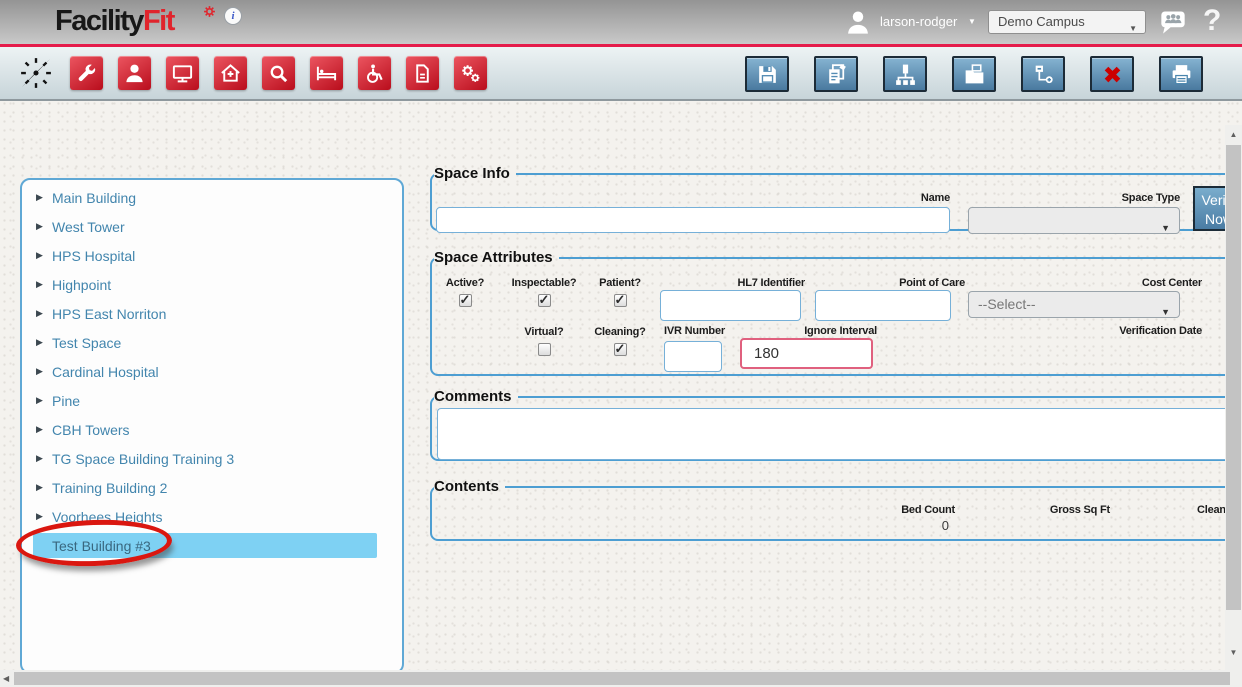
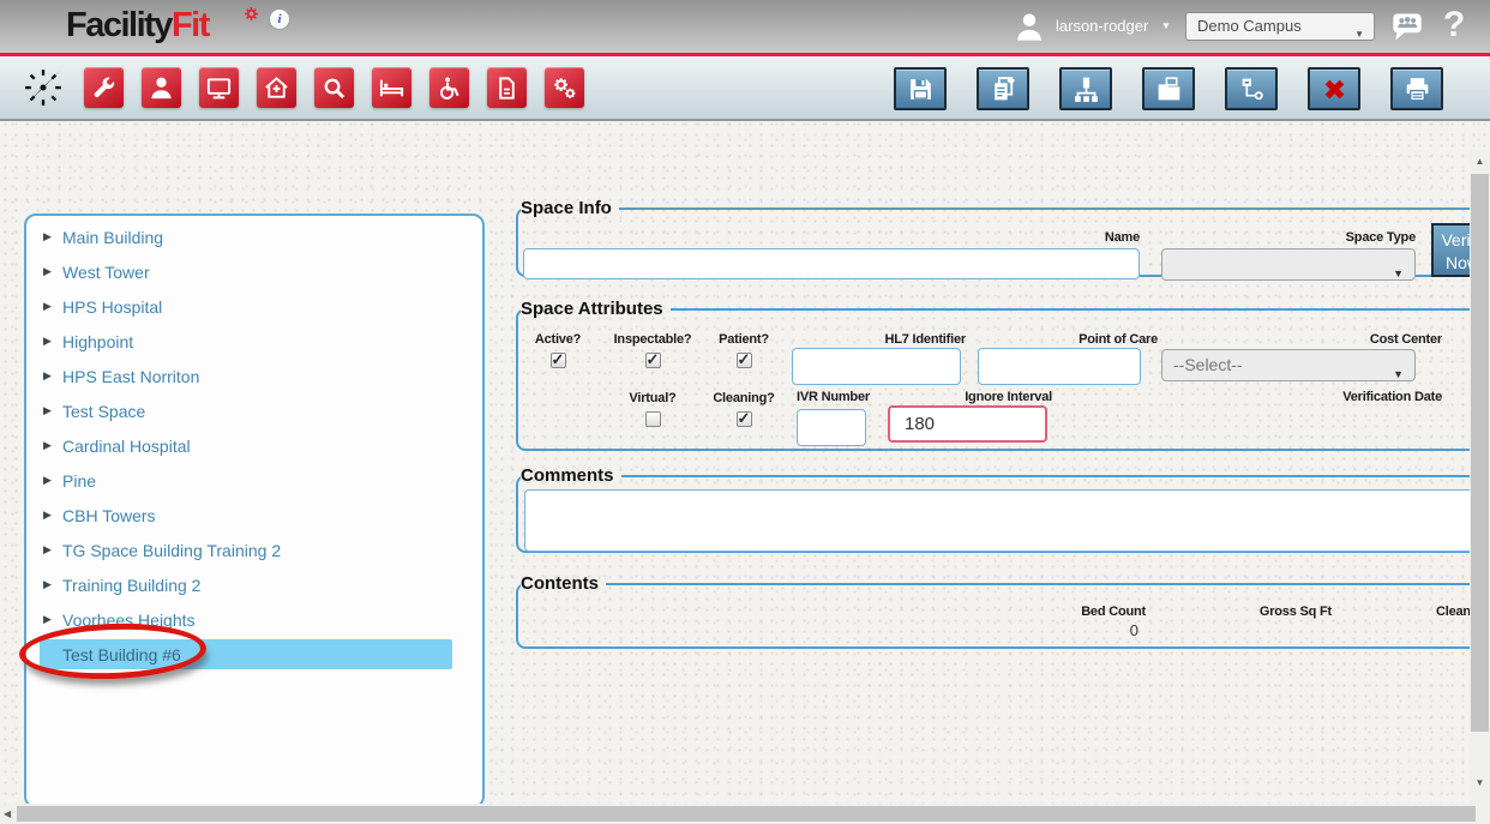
  FacilityFit
  i
  larson-rodger
  Demo Campus
  ?
  ▶
  Main Building
  ▶
  West Tower
  ▶
  HPS Hospital
  ▶
  Highpoint
  ▶
  HPS East Norriton
  ▶
  Test Space
  ▶
  Cardinal Hospital
  ▶
  Pine
  ▶
  CBH Towers
  ▶
- TG Space Building Training 3
+ TG Space Building Training 2
  ▶
  Training Building 2
  ▶
  Voorhees Heights
- Test Building #3
+ Test Building #6
  Space Info
  Name
  Space Type
  Space Attributes
  Active?
  Inspectable?
  Patient?
  Virtual?
  Cleaning?
  HL7 Identifier
  Point of Care
  Cost Center
  --Select--
  IVR Number
  Ignore Interval
  180
  Verification Date
  Comments
  Contents
  Bed Count
  0
  Gross Sq Ft
